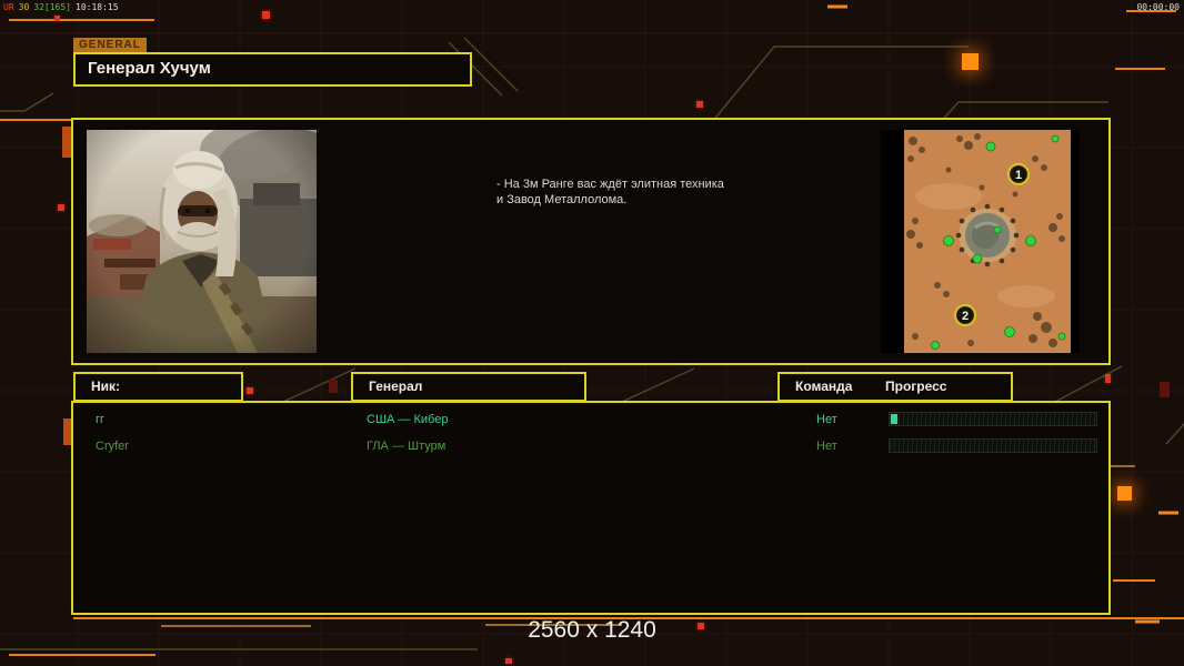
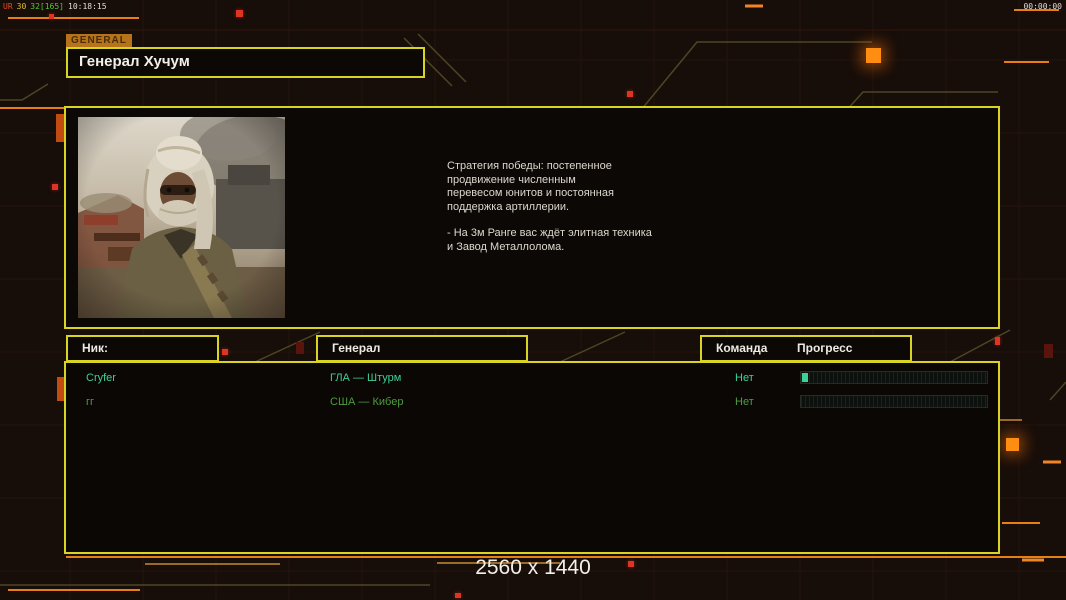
  UR 30 32[165] 10:18:15
  00:00:00
  GENERAL
  Генерал Хучум
+ Стратегия победы: постепенное
+ продвижение численным
+ перевесом юнитов и постоянная
+ поддержка артиллерии.
  - На 3м Ранге вас ждёт элитная техника
  и Завод Металлолома.
- 1
- 2
  Ник:
  Генерал
  Команда
  Прогресс
- гг
+ Cryfer
- США — Кибер
+ ГЛА — Штурм
  Нет
- Cryfer
+ гг
- ГЛА — Штурм
+ США — Кибер
  Нет
- 2560 x 1240
+ 2560 x 1440
